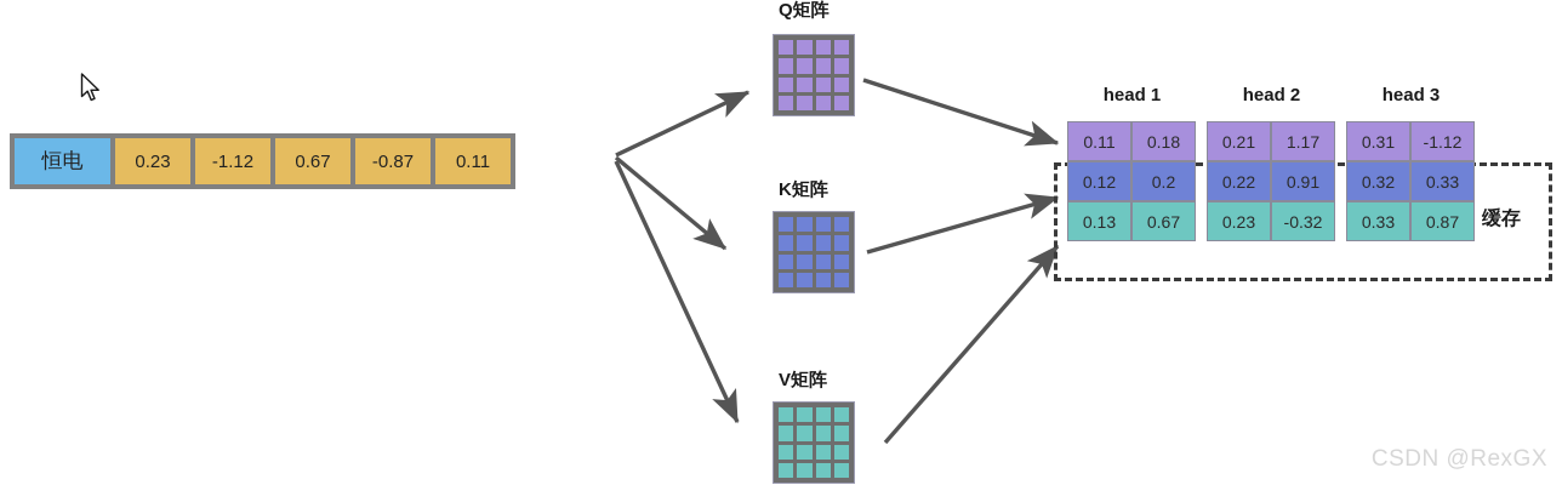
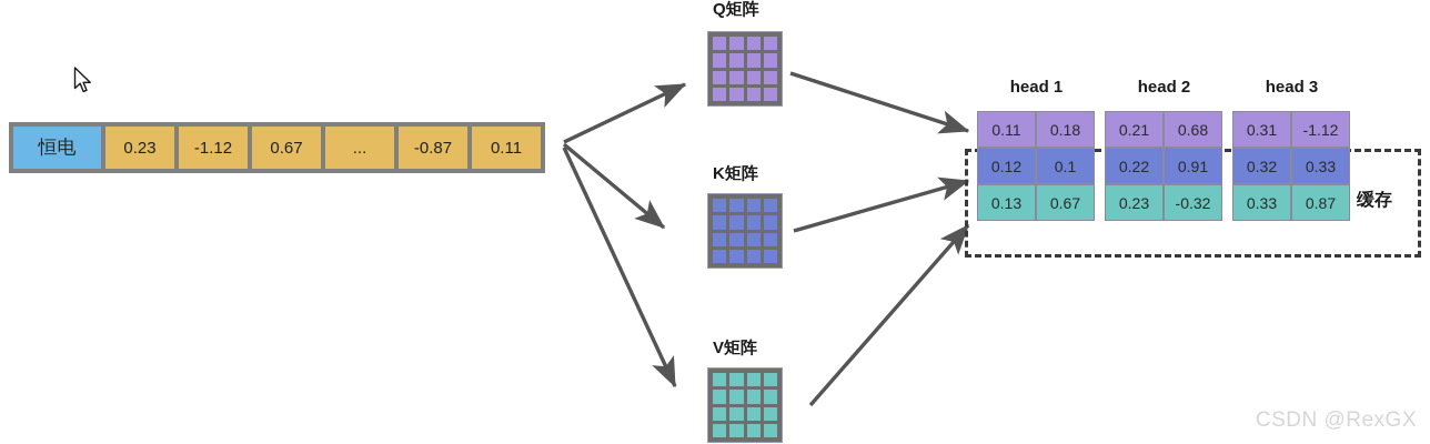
  恒电
  0.23
  -1.12
  0.67
+ ...
  -0.87
  0.11
  Q矩阵
  K矩阵
  V矩阵
  缓存
  head 1
  head 2
  head 3
  0.11
  0.18
  0.12
- 0.2
+ 0.1
  0.13
  0.67
  0.21
- 1.17
+ 0.68
  0.22
  0.91
  0.23
  -0.32
  0.31
  -1.12
  0.32
  0.33
  0.33
  0.87
  CSDN @RexGX
